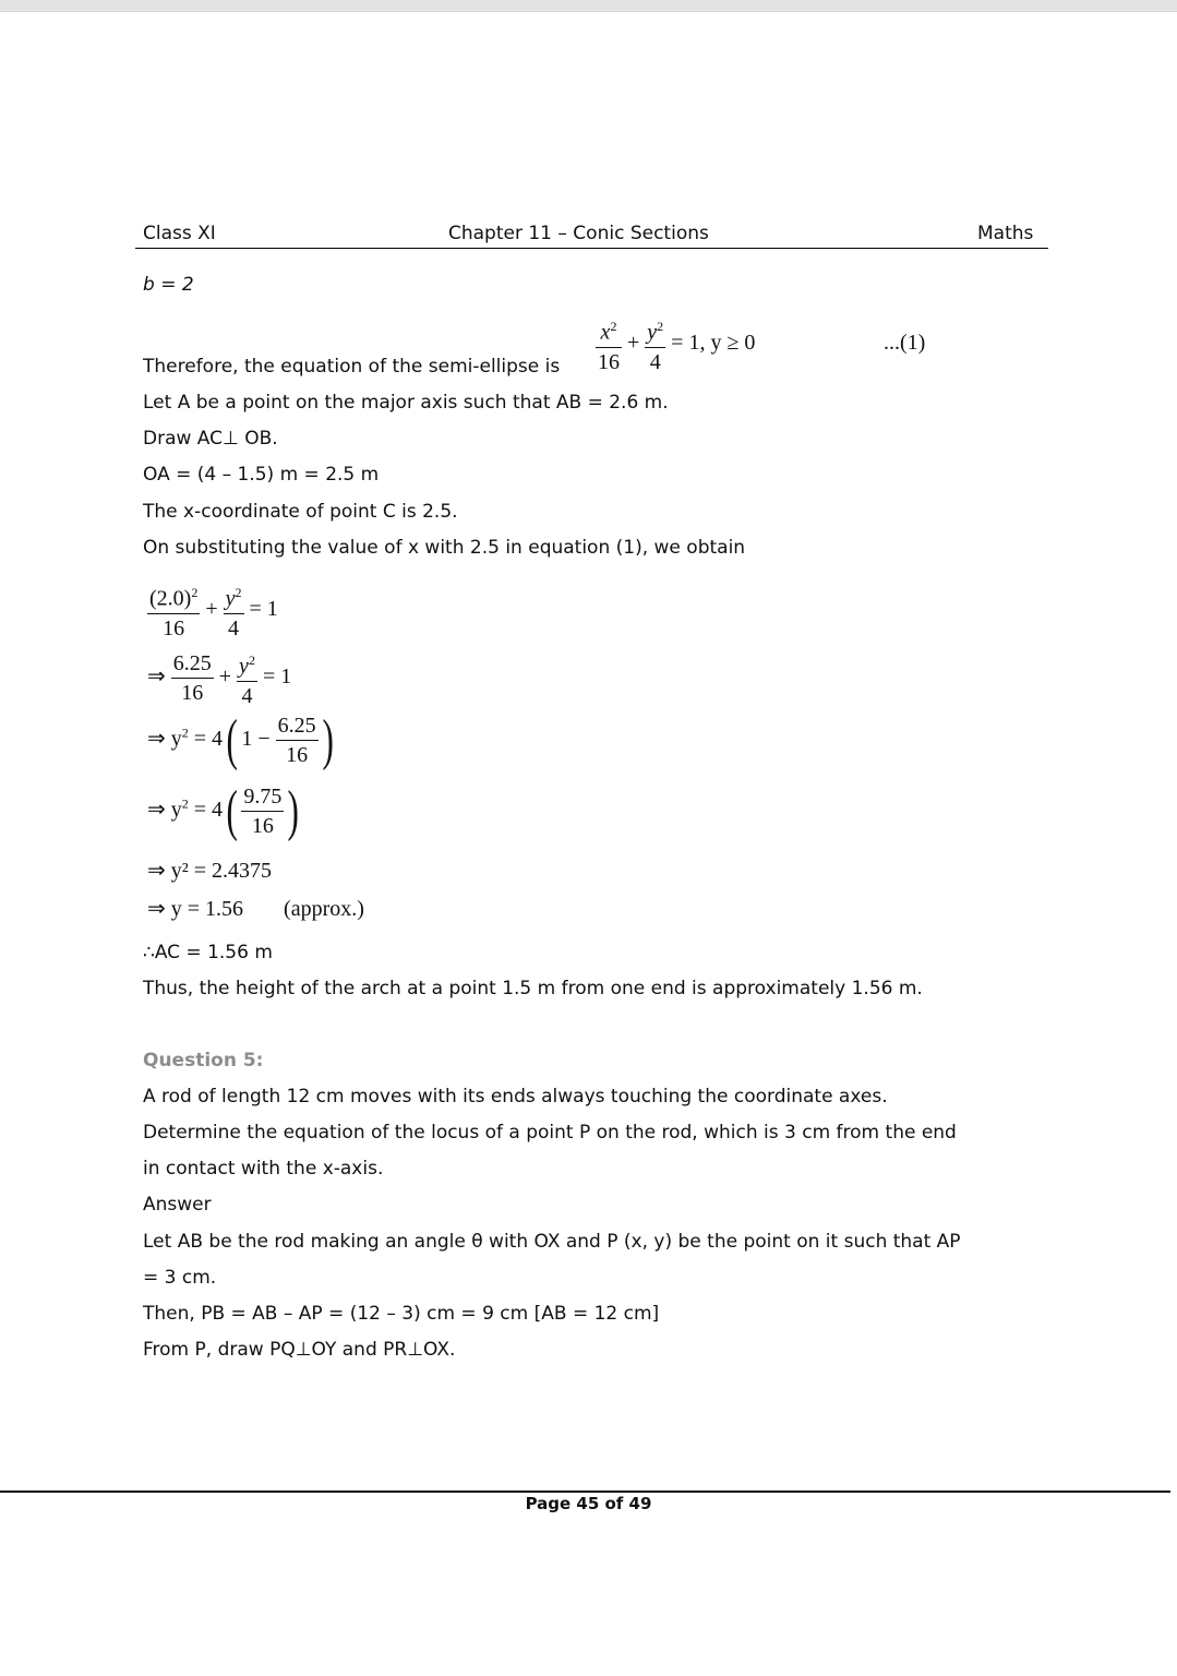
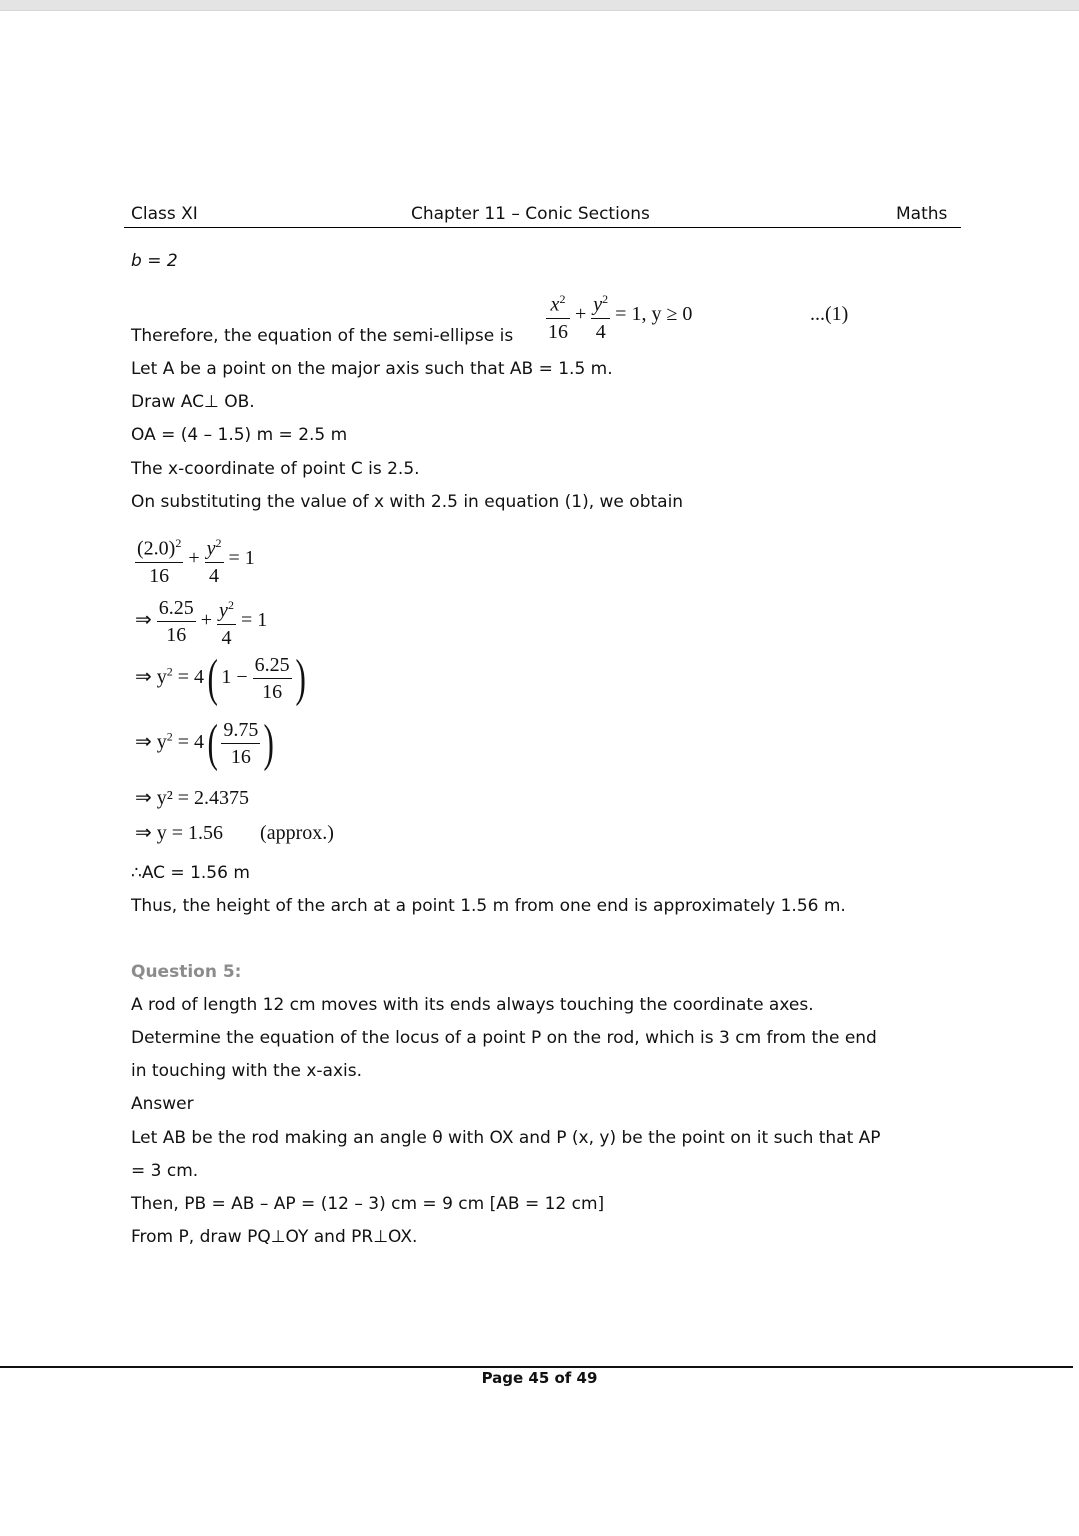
  Class XI
  Chapter 11 – Conic Sections
  Maths
  b = 2
  Therefore, the equation of the semi-ellipse is
  x2
  16
  +
  y2
  4
  = 1, y ≥ 0
  ...(1)
- Let A be a point on the major axis such that AB = 2.6 m.
+ Let A be a point on the major axis such that AB = 1.5 m.
  Draw AC⊥ OB.
  OA = (4 – 1.5) m = 2.5 m
  The x-coordinate of point C is 2.5.
  On substituting the value of x with 2.5 in equation (1), we obtain
  (2.0)2
  16
  +
  y2
  4
  = 1
  ⇒
  6.25
  16
  +
  y2
  4
  = 1
  ⇒ y2 = 4 ( 1 −
  6.25
  16
  )
  ⇒ y2 = 4 (
  9.75
  16
  )
  ⇒ y² = 2.4375
  ⇒ y = 1.56 (approx.)
  ∴AC = 1.56 m
  Thus, the height of the arch at a point 1.5 m from one end is approximately 1.56 m.
  Question 5:
  A rod of length 12 cm moves with its ends always touching the coordinate axes.
  Determine the equation of the locus of a point P on the rod, which is 3 cm from the end
- in contact with the x-axis.
+ in touching with the x-axis.
  Answer
  Let AB be the rod making an angle θ with OX and P (x, y) be the point on it such that AP
  = 3 cm.
  Then, PB = AB – AP = (12 – 3) cm = 9 cm [AB = 12 cm]
  From P, draw PQ⊥OY and PR⊥OX.
  Page 45 of 49
